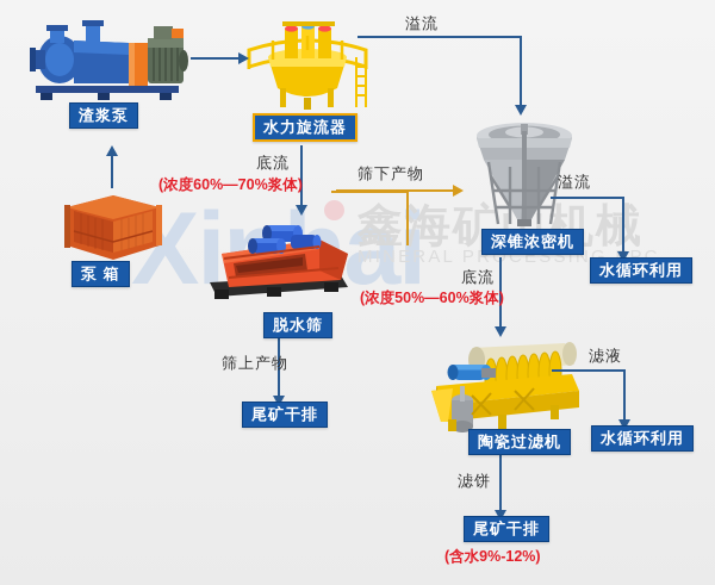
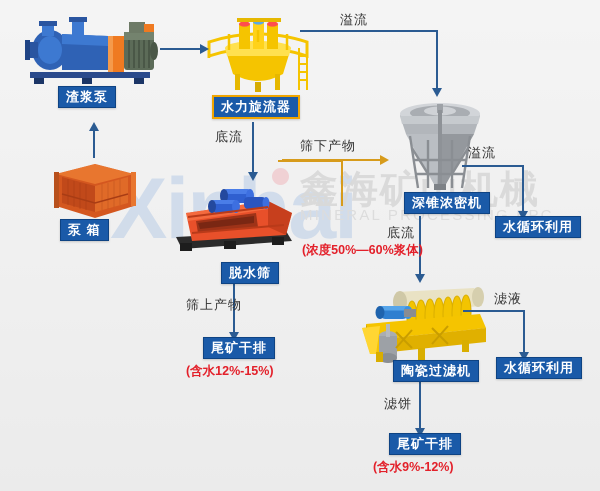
  鑫海矿机械
  MINERAL PRCESSIN
  溢流
  底流
- (浓度60%—70%浆体)
  筛下产物
  溢流
  底流
  (浓度50%—60%浆体)
  筛上产物
  滤液
  滤饼
  渣浆泵
  水力旋流器
  泵 箱
  脱水筛
  深锥浓密机
  陶瓷过滤机
  水循环利用
  水循环利用
  尾矿干排
+ (含水12%-15%)
  尾矿干排
  (含水9%-12%)
